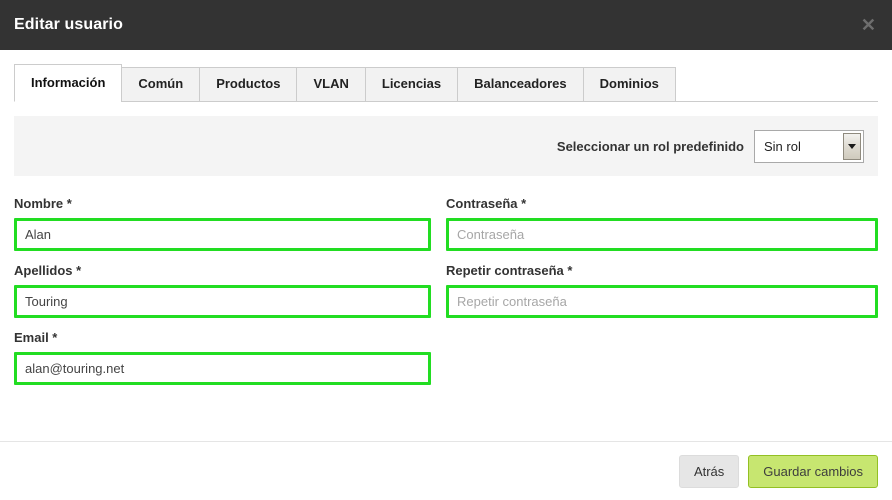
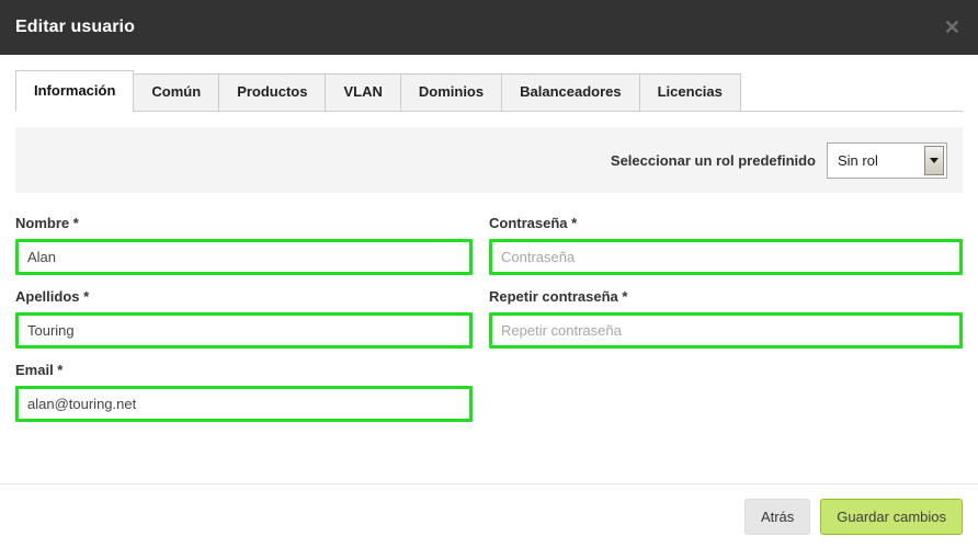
  Editar usuario
  ✕
  Información
  Común
  Productos
  VLAN
- Licencias
+ Dominios
  Balanceadores
- Dominios
+ Licencias
  Seleccionar un rol predefinido
  Sin rol
  Nombre *
  Alan
  Contraseña *
  Contraseña
  Apellidos *
  Touring
  Repetir contraseña *
  Repetir contraseña
  Email *
  alan@touring.net
  Atrás
  Guardar cambios
